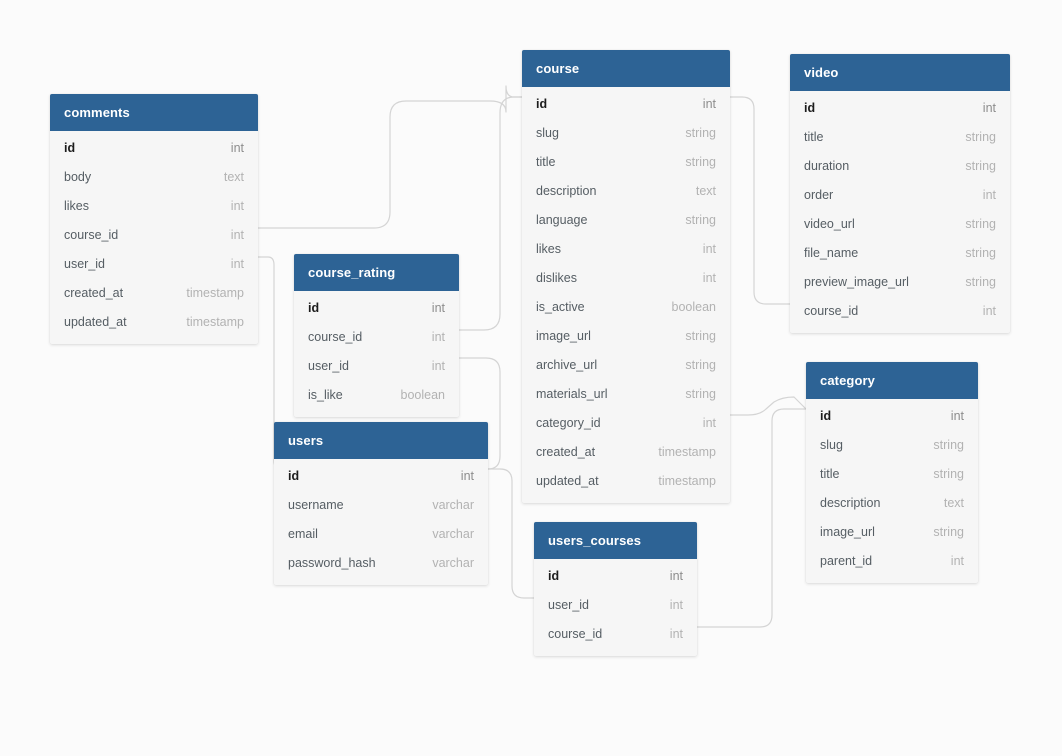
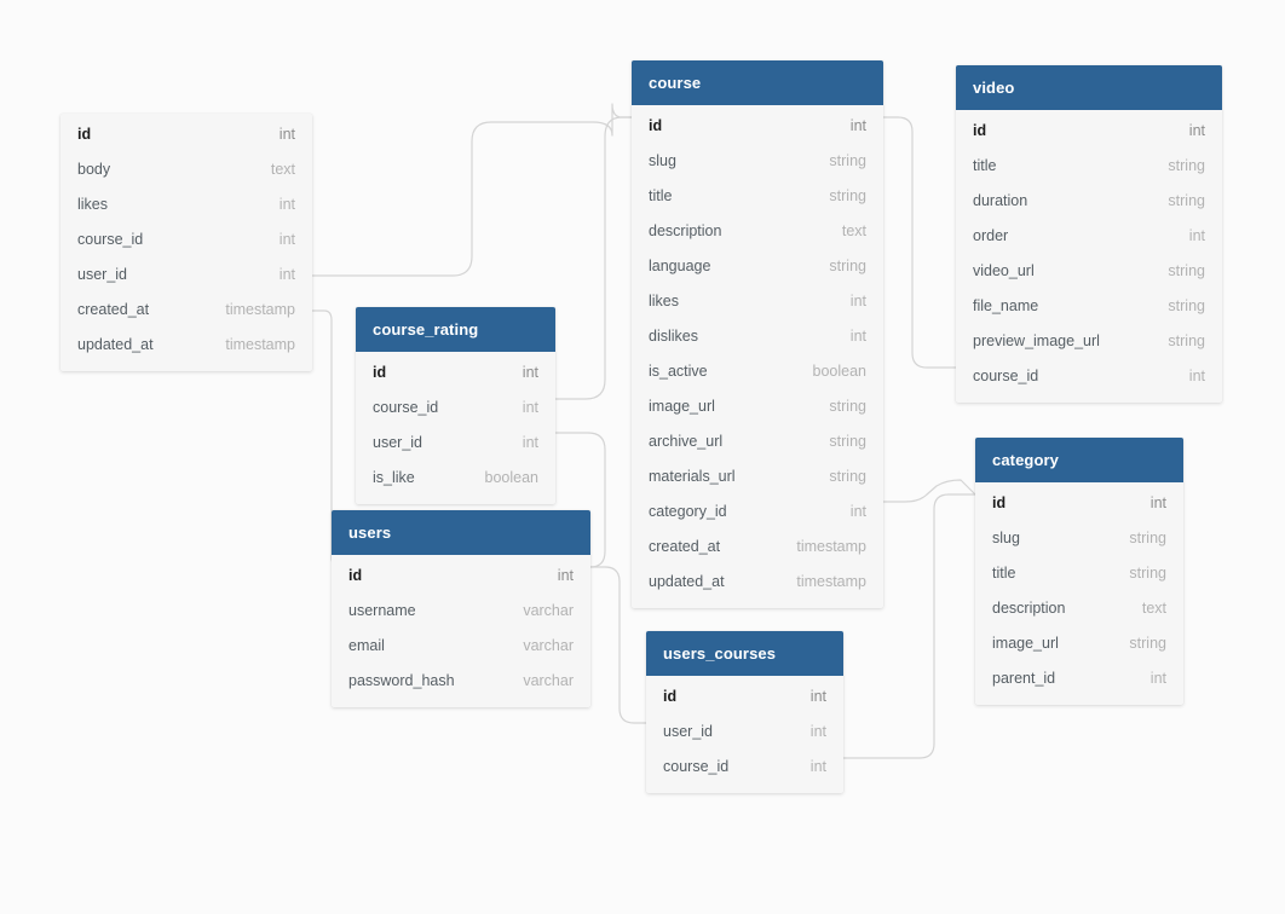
- comments
  id
  int
  body
  text
  likes
  int
  course_id
  int
  user_id
  int
  created_at
  timestamp
  updated_at
  timestamp
  course_rating
  id
  int
  course_id
  int
  user_id
  int
  is_like
  boolean
  users
  id
  int
  username
  varchar
  email
  varchar
  password_hash
  varchar
  course
  id
  int
  slug
  string
  title
  string
  description
  text
  language
  string
  likes
  int
  dislikes
  int
  is_active
  boolean
  image_url
  string
  archive_url
  string
  materials_url
  string
  category_id
  int
  created_at
  timestamp
  updated_at
  timestamp
  users_courses
  id
  int
  user_id
  int
  course_id
  int
  video
  id
  int
  title
  string
  duration
  string
  order
  int
  video_url
  string
  file_name
  string
  preview_image_url
  string
  course_id
  int
  category
  id
  int
  slug
  string
  title
  string
  description
  text
  image_url
  string
  parent_id
  int
